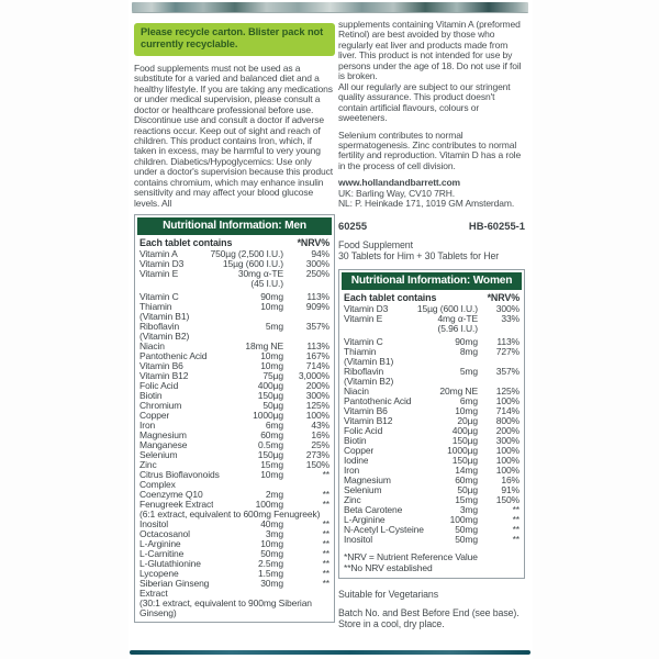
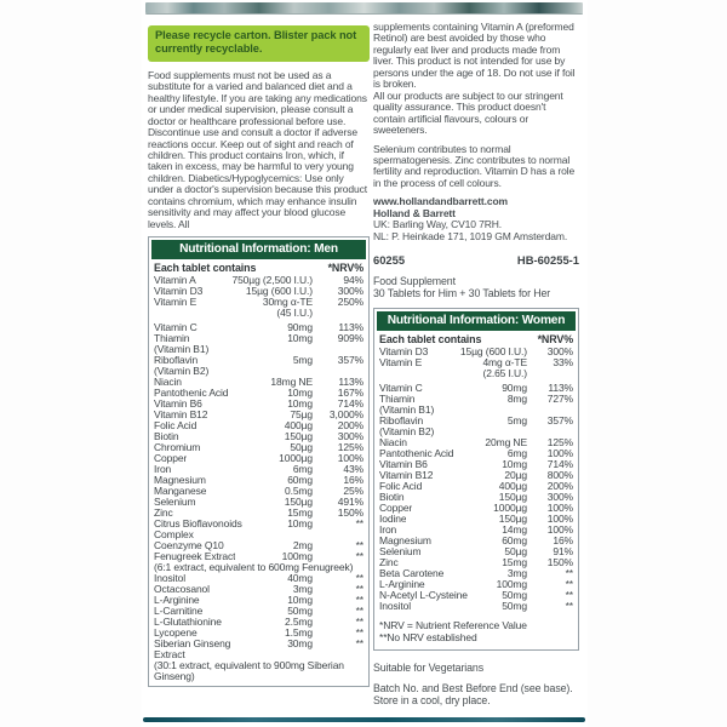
  Please recycle carton. Blister pack not currently recyclable.
  Food supplements must not be used as a substitute for a varied and balanced diet and a healthy lifestyle. If you are taking any medications or under medical supervision, please consult a doctor or healthcare professional before use. Discontinue use and consult a doctor if adverse reactions occur. Keep out of sight and reach of children. This product contains Iron, which, if taken in excess, may be harmful to very young children. Diabetics/Hypoglycemics: Use only under a doctor's supervision because this product contains chromium, which may enhance insulin sensitivity and may affect your blood glucose levels. All
  Nutritional Information: Men
  Each tablet contains
  *NRV%
  Vitamin A
  750µg (2,500 I.U.)
  94%
  Vitamin D3
  15µg (600 I.U.)
  300%
  Vitamin E
  30mg α-TE
  250%
  (45 I.U.)
  Vitamin C
  90mg
  113%
  Thiamin
  10mg
  909%
  (Vitamin B1)
  Riboflavin
  5mg
  357%
  (Vitamin B2)
  Niacin
  18mg NE
  113%
  Pantothenic Acid
  10mg
  167%
  Vitamin B6
  10mg
  714%
  Vitamin B12
  75µg
  3,000%
  Folic Acid
  400µg
  200%
  Biotin
  150µg
  300%
  Chromium
  50µg
  125%
  Copper
  1000µg
  100%
  Iron
  6mg
  43%
  Magnesium
  60mg
  16%
  Manganese
  0.5mg
  25%
  Selenium
  150µg
- 273%
+ 491%
  Zinc
  15mg
  150%
  Citrus Bioflavonoids
  10mg
  **
  Complex
  Coenzyme Q10
  2mg
  **
  Fenugreek Extract
  100mg
  **
  (6:1 extract, equivalent to 600mg Fenugreek)
  Inositol
  40mg
  **
  Octacosanol
  3mg
  **
  L-Arginine
  10mg
  **
  L-Carnitine
  50mg
  **
  L-Glutathionine
  2.5mg
  **
  Lycopene
  1.5mg
  **
  Siberian Ginseng
  30mg
  **
  Extract
  (30:1 extract, equivalent to 900mg Siberian Ginseng)
  supplements containing Vitamin A (preformed Retinol) are best avoided by those who regularly eat liver and products made from liver. This product is not intended for use by persons under the age of 18. Do not use if foil is broken.
- All our regularly are subject to our stringent quality assurance. This product doesn't contain artificial flavours, colours or sweeteners.
+ All our products are subject to our stringent quality assurance. This product doesn't contain artificial flavours, colours or sweeteners.
- Selenium contributes to normal spermatogenesis. Zinc contributes to normal fertility and reproduction. Vitamin D has a role in the process of cell division.
+ Selenium contributes to normal spermatogenesis. Zinc contributes to normal fertility and reproduction. Vitamin D has a role in the process of cell colours.
  www.hollandandbarrett.com
+ Holland & Barrett
  UK: Barling Way, CV10 7RH.
  NL: P. Heinkade 171, 1019 GM Amsterdam.
  60255
  HB-60255-1
  Food Supplement
  30 Tablets for Him + 30 Tablets for Her
  Nutritional Information: Women
  Each tablet contains
  *NRV%
  Vitamin D3
  15µg (600 I.U.)
  300%
  Vitamin E
  4mg α-TE
  33%
- (5.96 I.U.)
+ (2.65 I.U.)
  Vitamin C
  90mg
  113%
  Thiamin
  8mg
  727%
  (Vitamin B1)
  Riboflavin
  5mg
  357%
  (Vitamin B2)
  Niacin
  20mg NE
  125%
  Pantothenic Acid
  6mg
  100%
  Vitamin B6
  10mg
  714%
  Vitamin B12
  20µg
  800%
  Folic Acid
  400µg
  200%
  Biotin
  150µg
  300%
  Copper
  1000µg
  100%
  Iodine
  150µg
  100%
  Iron
  14mg
  100%
  Magnesium
  60mg
  16%
  Selenium
  50µg
  91%
  Zinc
  15mg
  150%
  Beta Carotene
  3mg
  **
  L-Arginine
  100mg
  **
  N-Acetyl L-Cysteine
  50mg
  **
  Inositol
  50mg
  **
  *NRV = Nutrient Reference Value
  **No NRV established
  Suitable for Vegetarians
  Batch No. and Best Before End (see base).
  Store in a cool, dry place.
